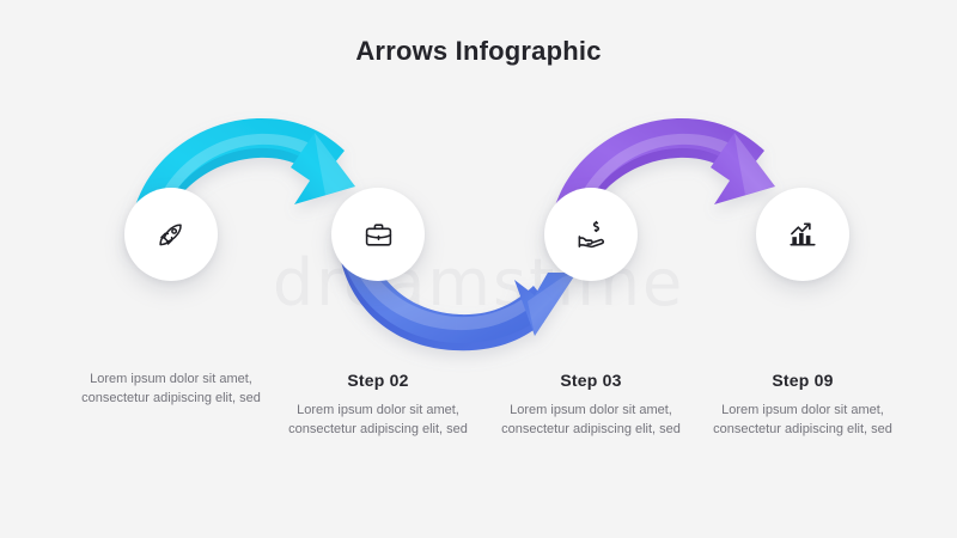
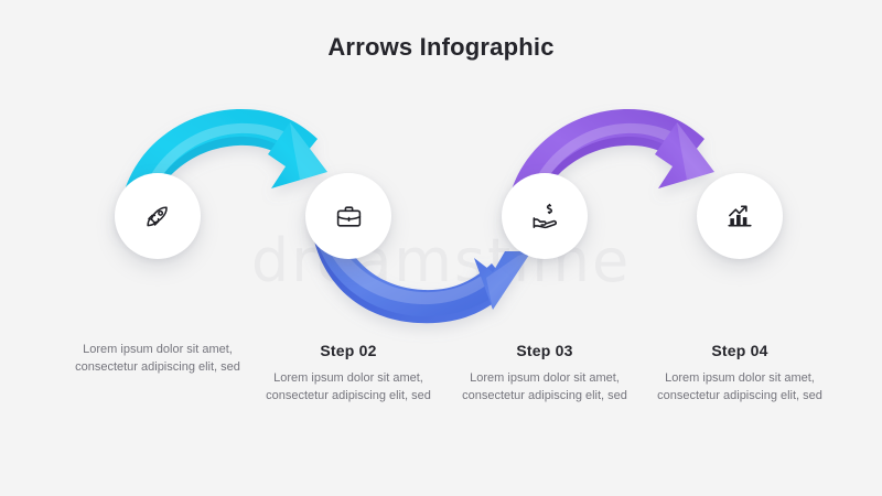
  Arrows Infographic
  dramsme
  Lorem ipsum dolor sit amet, consectetur adipiscing elit, sed
  Step 02
  Lorem ipsum dolor sit amet, consectetur adipiscing elit, sed
  Step 03
  Lorem ipsum dolor sit amet, consectetur adipiscing elit, sed
- Step 09
+ Step 04
  Lorem ipsum dolor sit amet, consectetur adipiscing elit, sed
